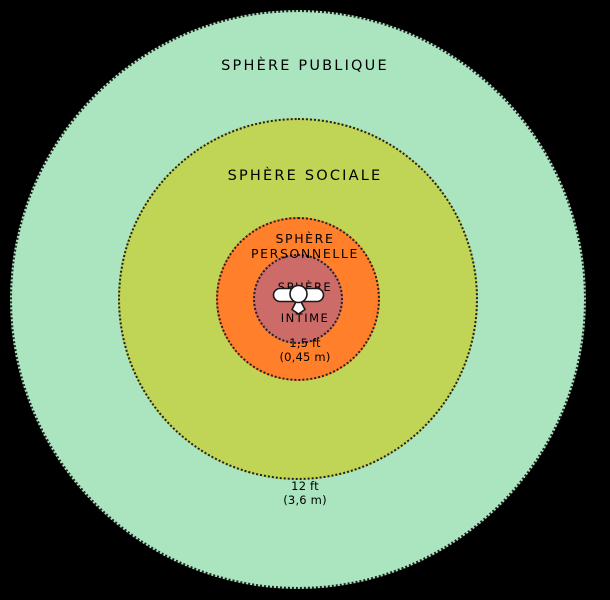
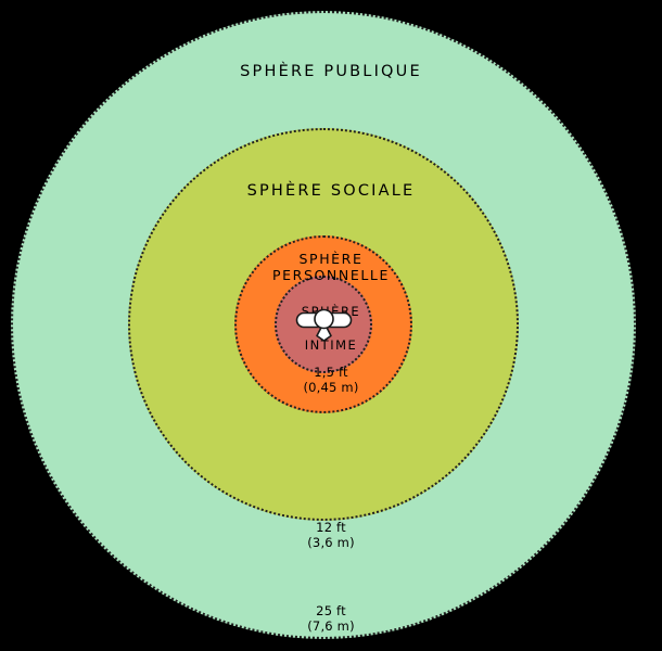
  SPHÈRE PUBLIQUE
  SPHÈRE SOCIALE
  SPHÈRE
  PERSONNELLE
  SPÈRE
  INTIME
  1,5 ft
  (0,45 m)
  12 ft
  (3,6 m)
+ 25 ft
+ (7,6 m)
